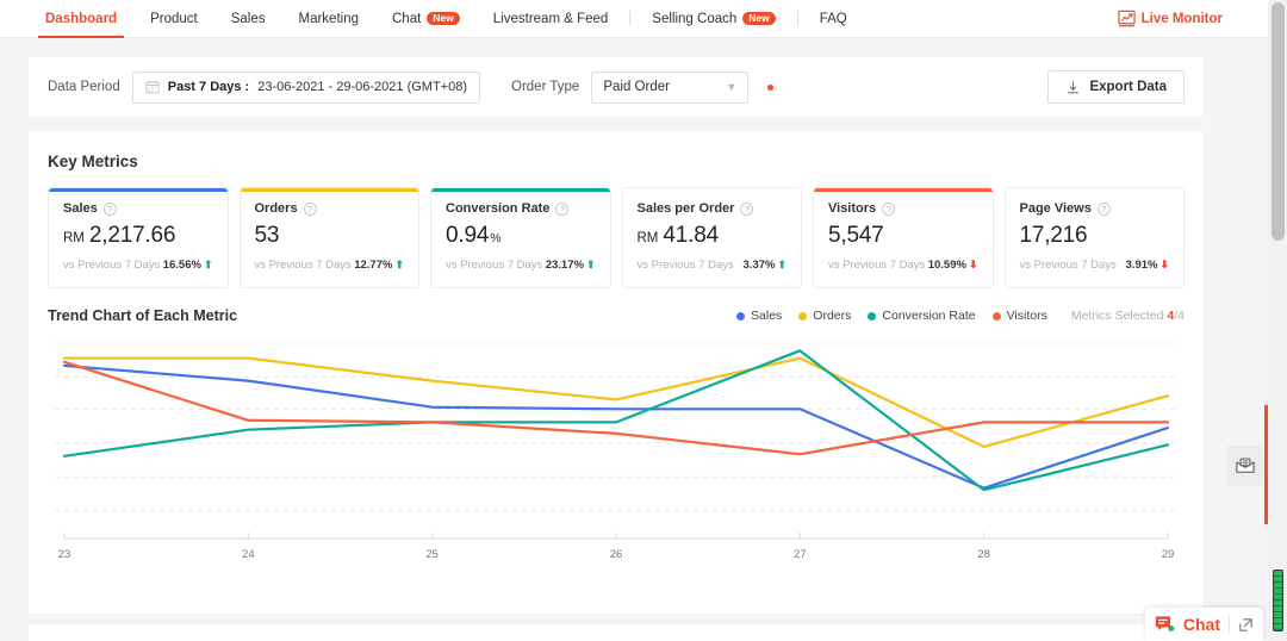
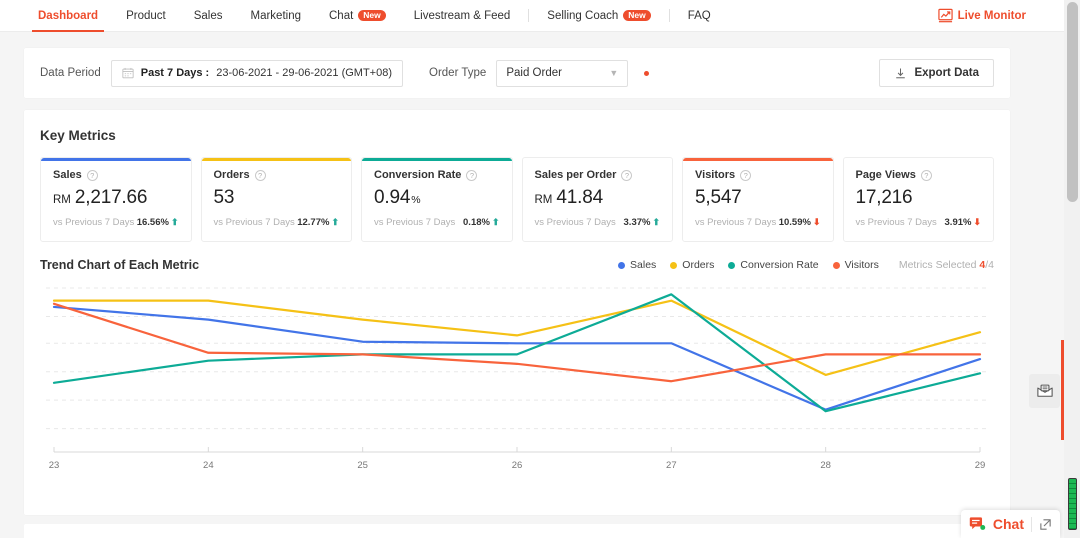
  Dashboard
  Product
  Sales
  Marketing
  Chat
  New
  Livestream & Feed
  Selling Coach
  New
  FAQ
  Live Monitor
  Data Period
  Past 7 Days :
  23-06-2021 - 29-06-2021 (GMT+08)
  Order Type
  Paid Order
  ▼
  Export Data
  Key Metrics
  Sales
  ?
  RM
  2,217.66
  vs Previous 7 Days
  16.56%
  ⬆
  Orders
  ?
  53
  vs Previous 7 Days
  12.77%
  ⬆
  Conversion Rate
  ?
  0.94
  %
  vs Previous 7 Days
- 23.17%
+ 0.18%
  ⬆
  Sales per Order
  ?
  RM
  41.84
  vs Previous 7 Days
  3.37%
  ⬆
  Visitors
  ?
  5,547
  vs Previous 7 Days
  10.59%
  ⬇
  Page Views
  ?
  17,216
  vs Previous 7 Days
  3.91%
  ⬇
  Trend Chart of Each Metric
  Sales
  Orders
  Conversion Rate
  Visitors
  Metrics Selected 4/4
  23
  24
  25
  26
  27
  28
  29
  Chat
